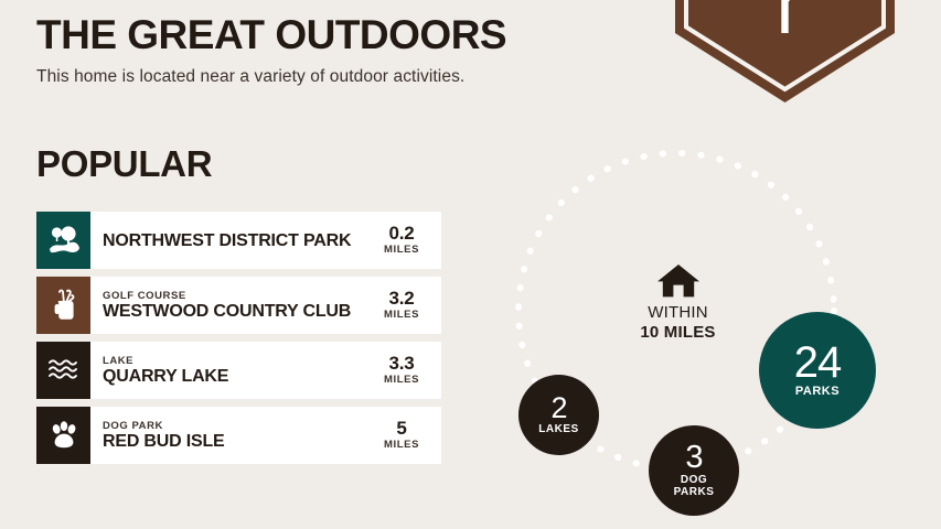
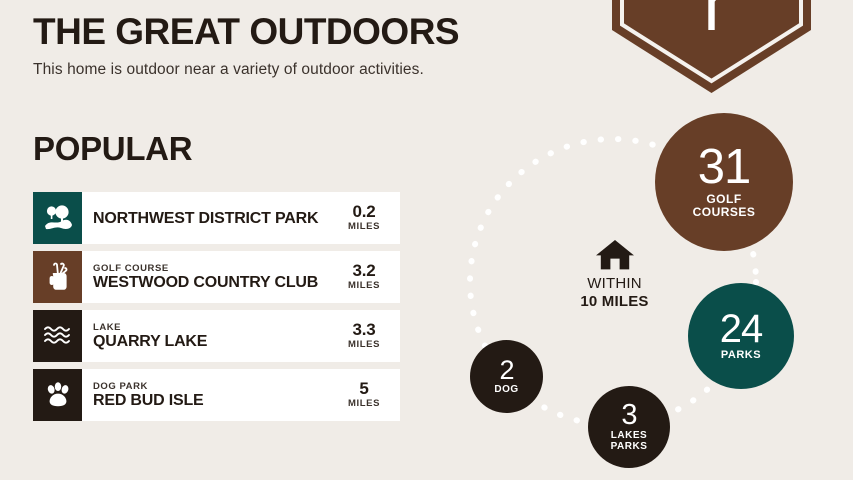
  THE GREAT OUTDOORS
- This home is located near a variety of outdoor activities.
+ This home is outdoor near a variety of outdoor activities.
  POPULAR
  NORTHWEST DISTRICT PARK
  0.2
  MILES
  GOLF COURSE
  WESTWOOD COUNTRY CLUB
  3.2
  MILES
  LAKE
  QUARRY LAKE
  3.3
  MILES
  DOG PARK
  RED BUD ISLE
  5
  MILES
  WITHIN
  10 MILES
+ 31
+ GOLF
+ COURSES
  24
  PARKS
  2
- LAKES
+ DOG
  3
- DOG
+ LAKES
  PARKS
